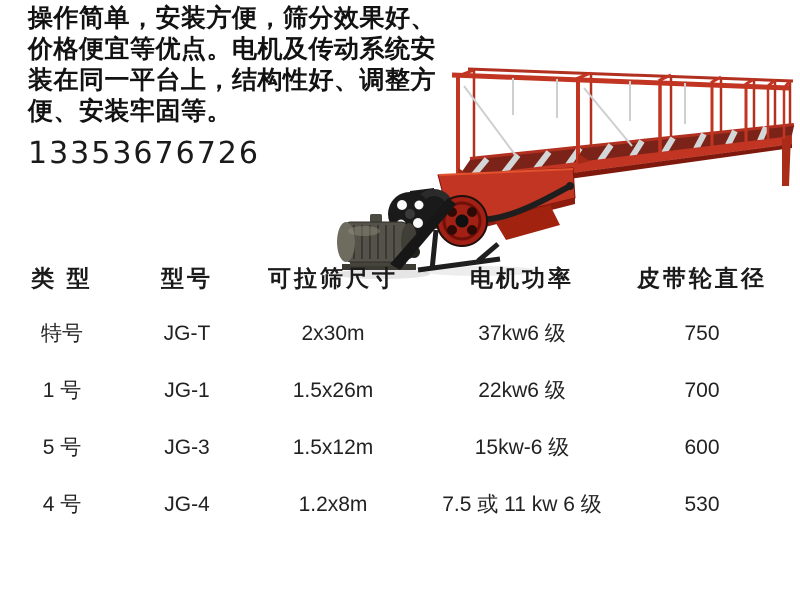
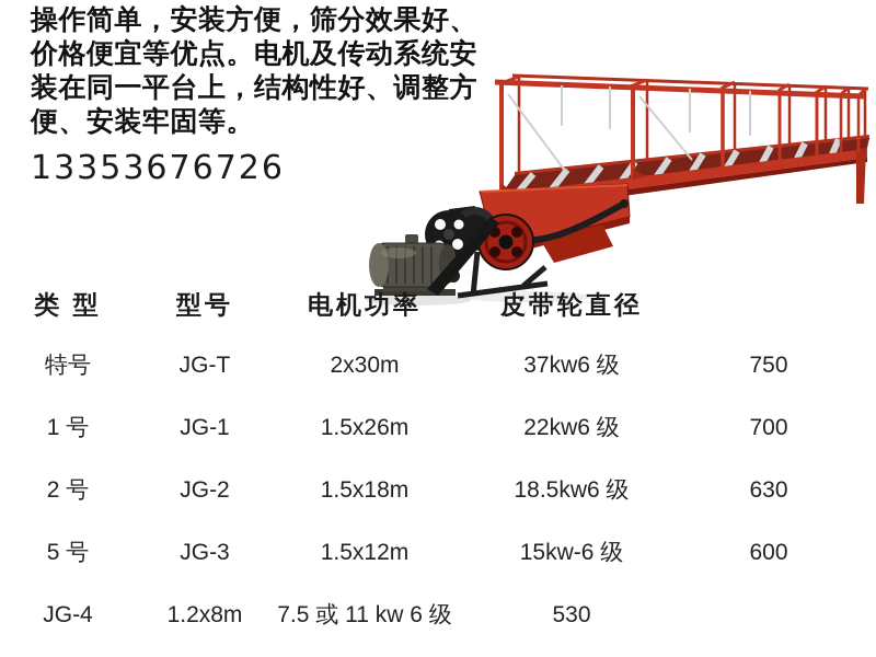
  操作简单，安装方便，筛分效果好、
  价格便宜等优点。电机及传动系统安
  装在同一平台上，结构性好、调整方
  便、安装牢固等。
  13353676726
  类 型
  型号
- 可拉筛尺寸
  电机功率
  皮带轮直径
  特号
  JG-T
  2x30m
  37kw6 级
  750
  1 号
  JG-1
  1.5x26m
  22kw6 级
  700
+ 2 号
+ JG-2
+ 1.5x18m
+ 18.5kw6 级
+ 630
  5 号
  JG-3
  1.5x12m
  15kw-6 级
  600
- 4 号
  JG-4
  1.2x8m
  7.5 或 11 kw 6 级
  530
